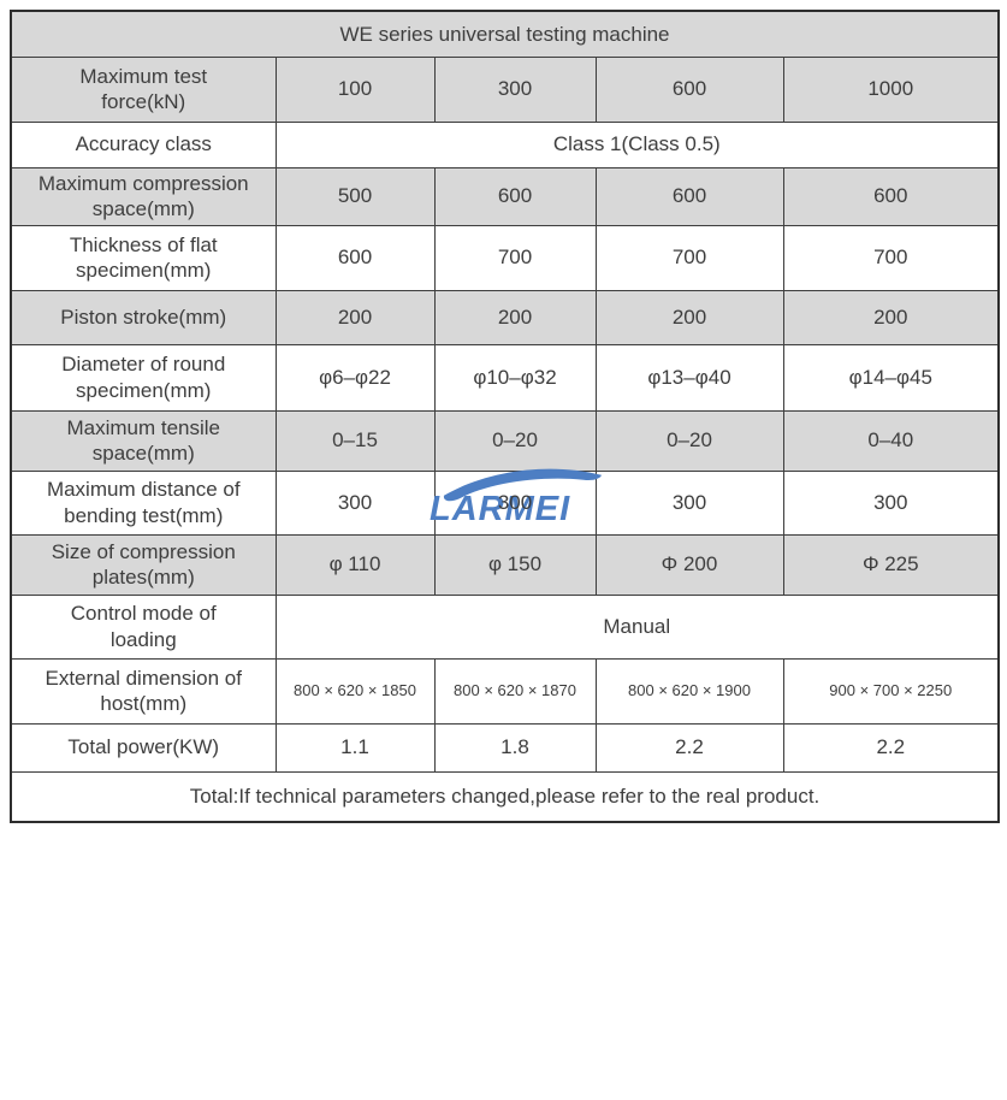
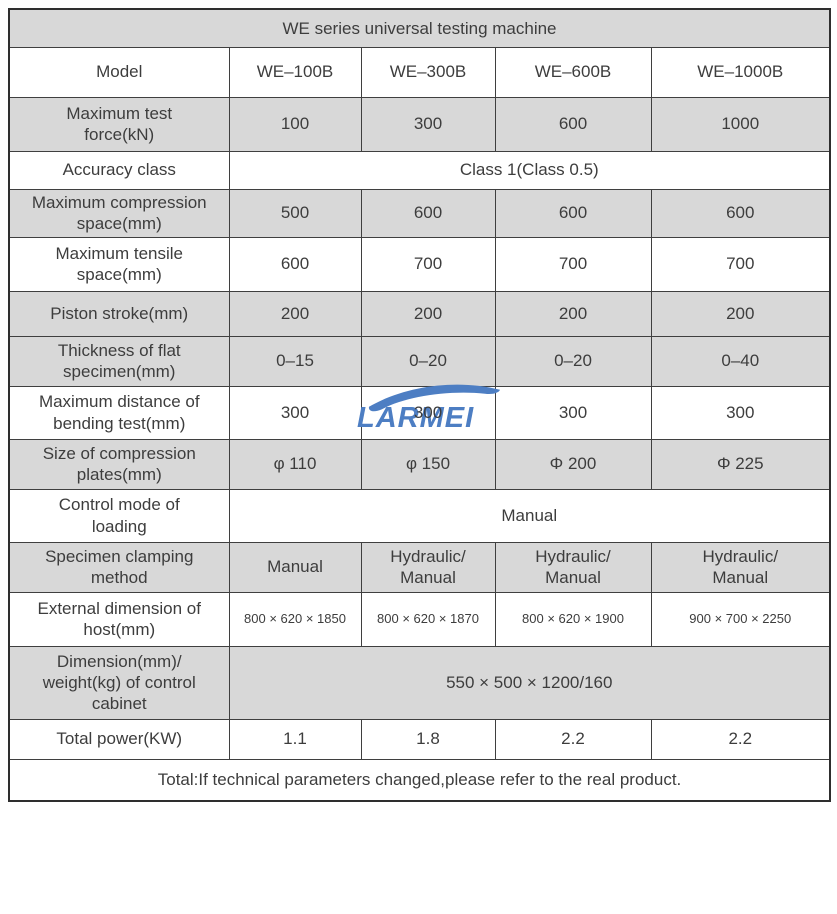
  WE series universal testing machine
+ Model	WE–100B	WE–300B	WE–600B	WE–1000B
  Maximum test force(kN)	100	300	600	1000
  Accuracy class	Class 1(Class 0.5)
  Maximum compression space(mm)	500	600	600	600
- Thickness of flat specimen(mm)	600	700	700	700
+ Maximum tensile space(mm)	600	700	700	700
  Piston stroke(mm)	200	200	200	200
- Diameter of round specimen(mm)	φ6–φ22	φ10–φ32	φ13–φ40	φ14–φ45
- Maximum tensile space(mm)	0–15	0–20	0–20	0–40
+ Thickness of flat specimen(mm)	0–15	0–20	0–20	0–40
  Maximum distance of bending test(mm)	300	LARMEI300	300	300
  Size of compression plates(mm)	φ 110	φ 150	Φ 200	Φ 225
  Control mode of loading	Manual
+ Specimen clamping method	Manual	Hydraulic/ Manual	Hydraulic/ Manual	Hydraulic/ Manual
  External dimension of host(mm)	800 × 620 × 1850	800 × 620 × 1870	800 × 620 × 1900	900 × 700 × 2250
+ Dimension(mm)/ weight(kg) of control cabinet	550 × 500 × 1200/160
  Total power(KW)	1.1	1.8	2.2	2.2
  Total:If technical parameters changed,please refer to the real product.
